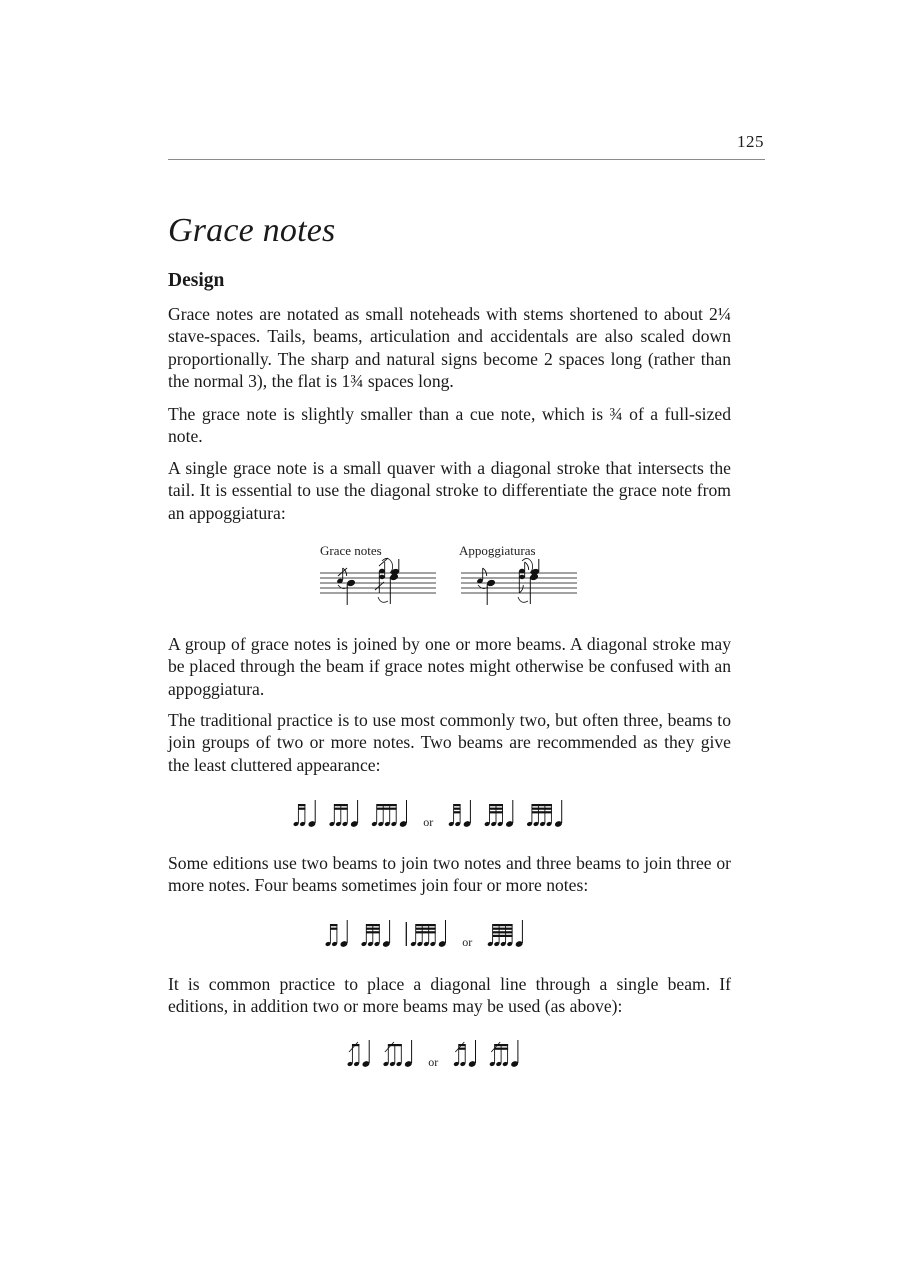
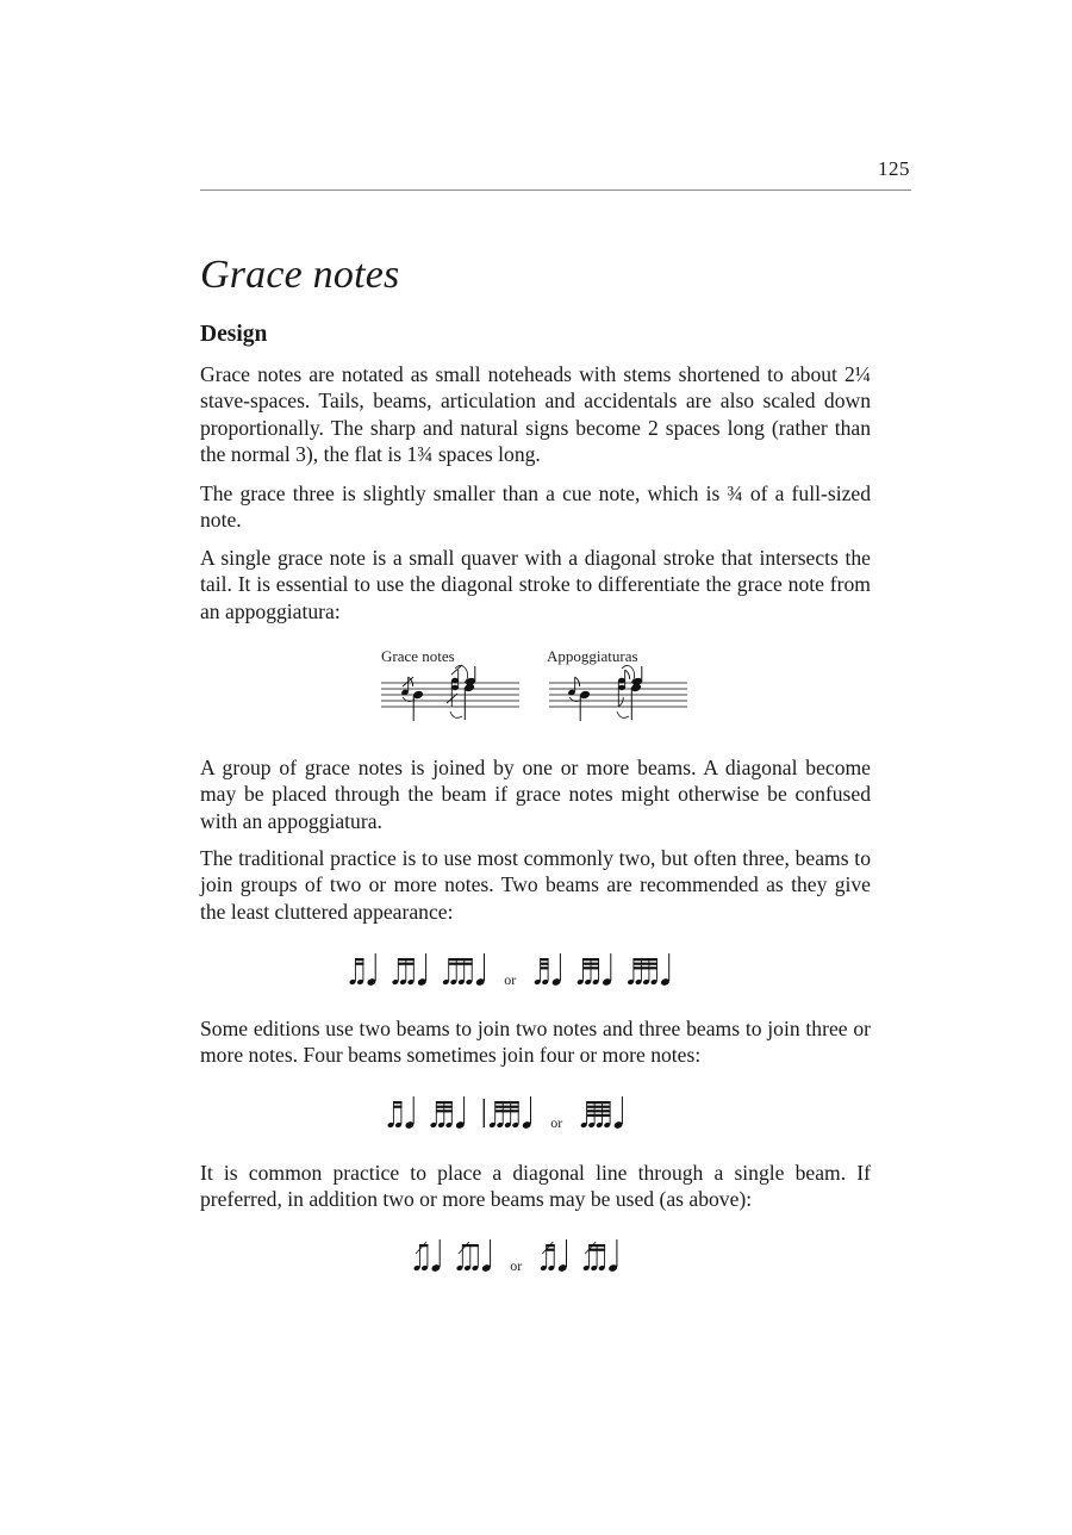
  125
  Grace notes
  Design
  Grace notes are notated as small noteheads with stems shortened to about 2¼ stave-spaces. Tails, beams, articulation and accidentals are also scaled down proportionally. The sharp and natural signs become 2 spaces long (rather than the normal 3), the flat is 1¾ spaces long.
- The grace note is slightly smaller than a cue note, which is ¾ of a full-sized note.
+ The grace three is slightly smaller than a cue note, which is ¾ of a full-sized note.
  A single grace note is a small quaver with a diagonal stroke that intersects the tail. It is essential to use the diagonal stroke to differentiate the grace note from an appoggiatura:
  Grace notes
  Appoggiaturas
- A group of grace notes is joined by one or more beams. A diagonal stroke may be placed through the beam if grace notes might otherwise be confused with an appoggiatura.
+ A group of grace notes is joined by one or more beams. A diagonal become may be placed through the beam if grace notes might otherwise be confused with an appoggiatura.
  The traditional practice is to use most commonly two, but often three, beams to join groups of two or more notes. Two beams are recommended as they give the least cluttered appearance:
  or
  Some editions use two beams to join two notes and three beams to join three or more notes. Four beams sometimes join four or more notes:
  or
- It is common practice to place a diagonal line through a single beam. If editions, in addition two or more beams may be used (as above):
+ It is common practice to place a diagonal line through a single beam. If preferred, in addition two or more beams may be used (as above):
  or
